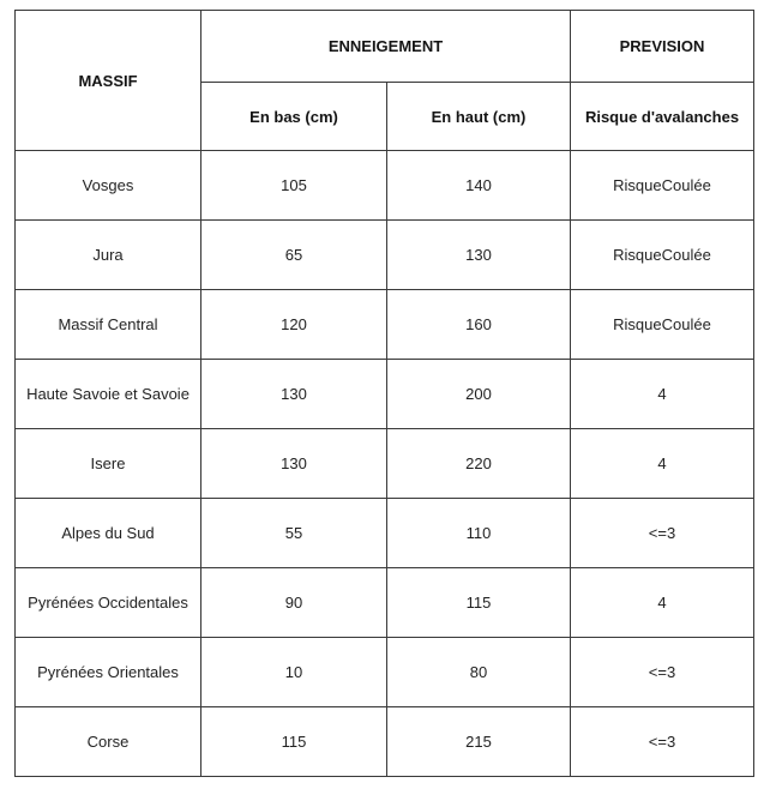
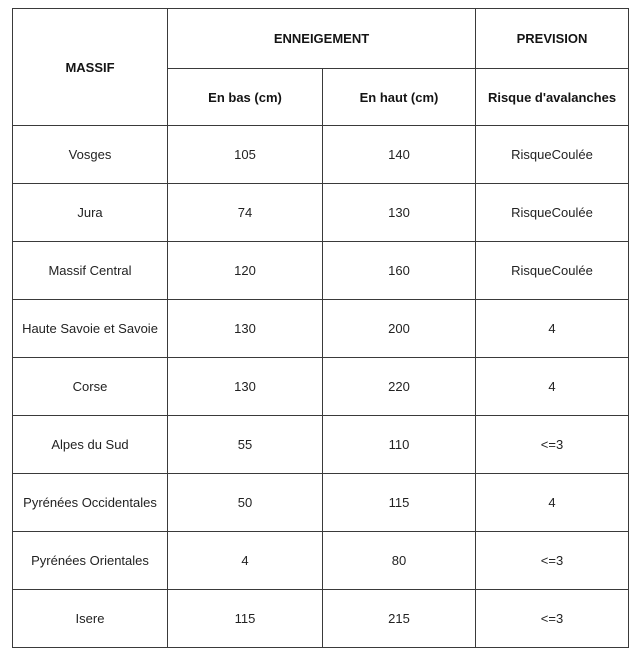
  MASSIF	ENNEIGEMENT	PREVISION
  En bas (cm)	En haut (cm)	Risque d'avalanches
  Vosges	105	140	RisqueCoulée
- Jura	65	130	RisqueCoulée
+ Jura	74	130	RisqueCoulée
  Massif Central	120	160	RisqueCoulée
  Haute Savoie et Savoie	130	200	4
- Isere	130	220	4
+ Corse	130	220	4
  Alpes du Sud	55	110	<=3
- Pyrénées Occidentales	90	115	4
+ Pyrénées Occidentales	50	115	4
- Pyrénées Orientales	10	80	<=3
+ Pyrénées Orientales	4	80	<=3
- Corse	115	215	<=3
+ Isere	115	215	<=3
